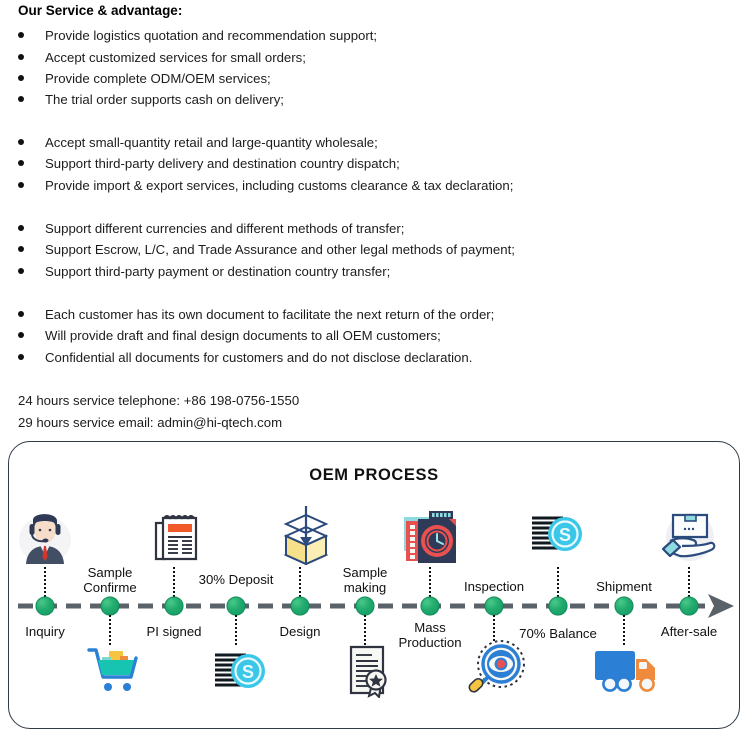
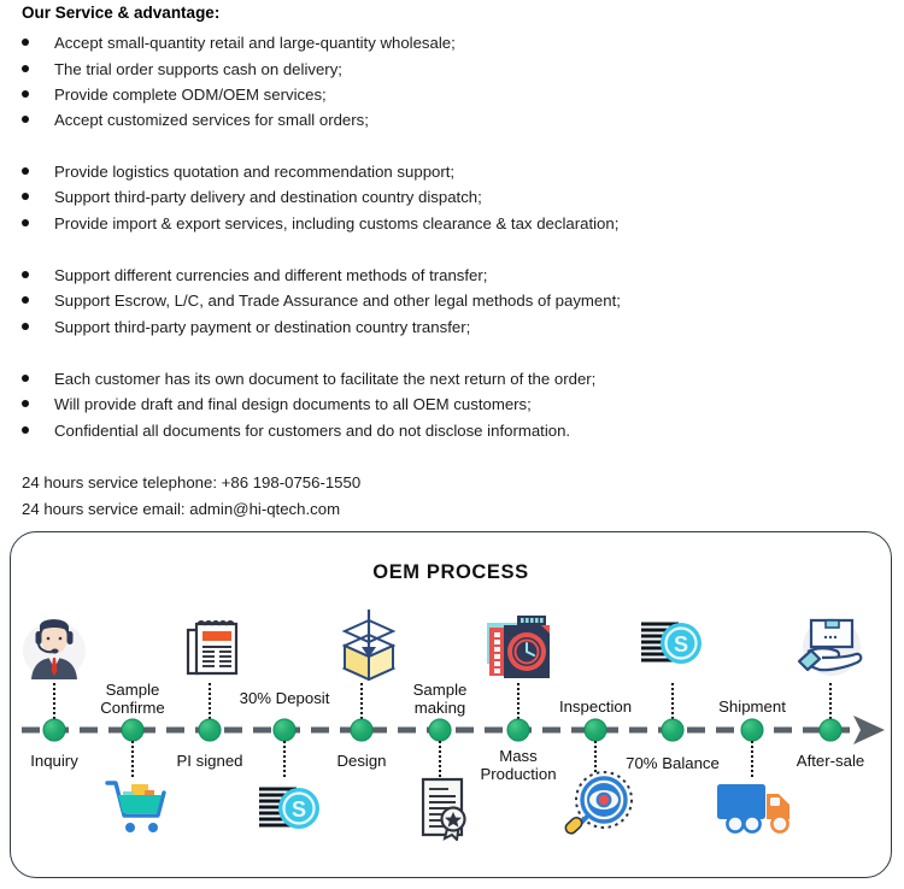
  Our Service & advantage:
- Provide logistics quotation and recommendation support;
+ Accept small-quantity retail and large-quantity wholesale;
- Accept customized services for small orders;
+ The trial order supports cash on delivery;
  Provide complete ODM/OEM services;
- The trial order supports cash on delivery;
+ Accept customized services for small orders;
- Accept small-quantity retail and large-quantity wholesale;
+ Provide logistics quotation and recommendation support;
  Support third-party delivery and destination country dispatch;
  Provide import & export services, including customs clearance & tax declaration;
  Support different currencies and different methods of transfer;
  Support Escrow, L/C, and Trade Assurance and other legal methods of payment;
  Support third-party payment or destination country transfer;
  Each customer has its own document to facilitate the next return of the order;
  Will provide draft and final design documents to all OEM customers;
- Confidential all documents for customers and do not disclose declaration.
+ Confidential all documents for customers and do not disclose information.
  24 hours service telephone: +86 198-0756-1550
- 29 hours service email: admin@hi-qtech.com
+ 24 hours service email: admin@hi-qtech.com
  OEM PROCESS
  Inquiry
  Sample
  Confirme
  PI signed
  30% Deposit
  S
  Design
  Sample
  making
  Mass
  Production
  Inspection
  S
  70% Balance
  Shipment
  After-sale
